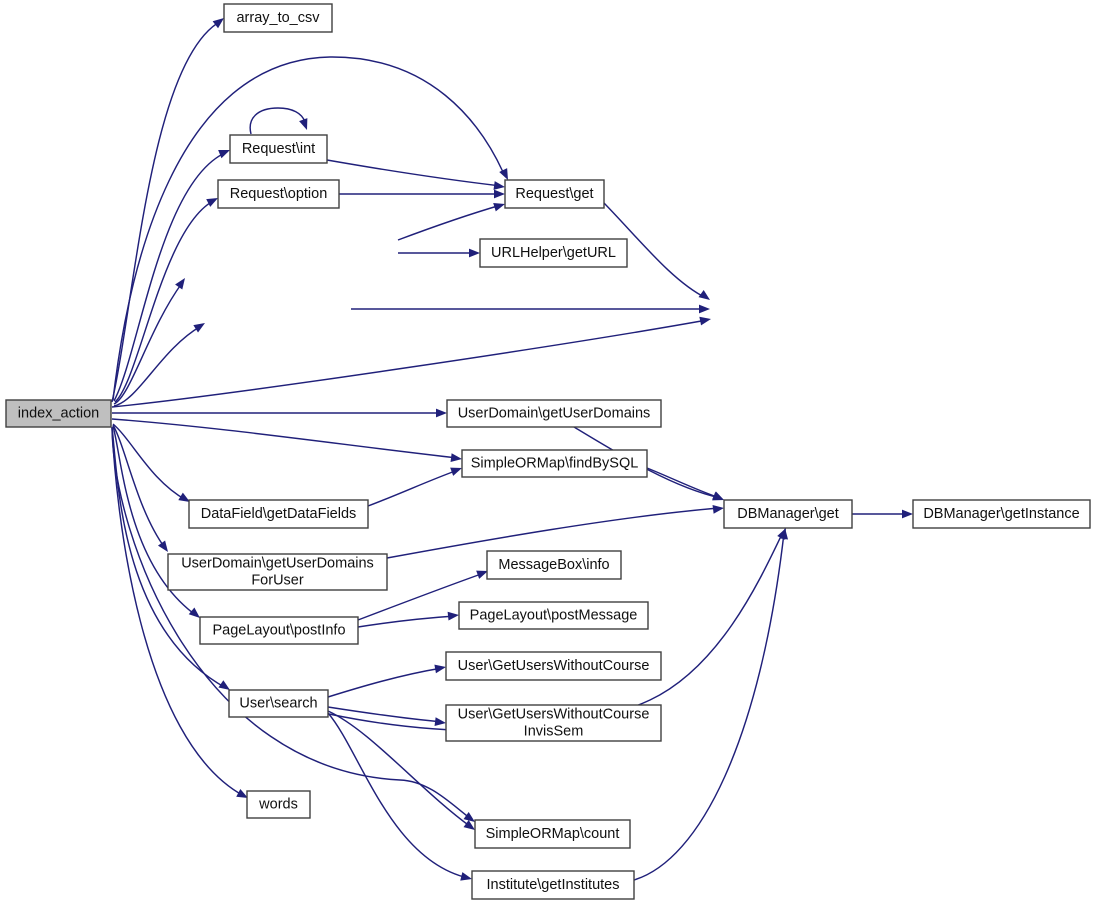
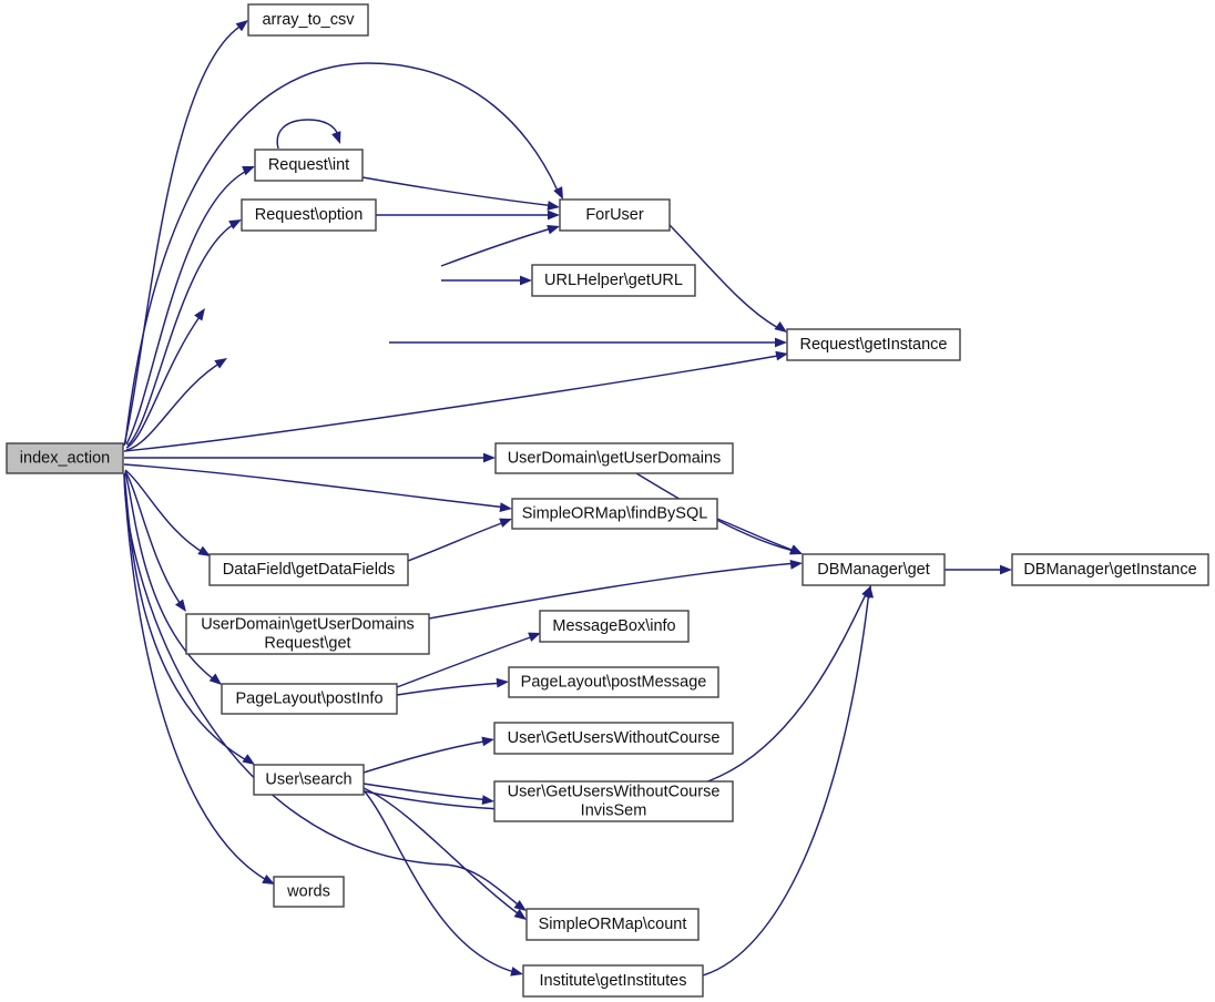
  index_action
  array_to_csv
  Request\int
  Request\option
- Request\get
+ ForUser
  URLHelper\getURL
+ Request\getInstance
  UserDomain\getUserDomains
  SimpleORMap\findBySQL
  DataField\getDataFields
  DBManager\get
  DBManager\getInstance
  UserDomain\getUserDomains
- ForUser
+ Request\get
  MessageBox\info
  PageLayout\postInfo
  PageLayout\postMessage
  User\GetUsersWithoutCourse
  User\search
  User\GetUsersWithoutCourse
  InvisSem
  words
  SimpleORMap\count
  Institute\getInstitutes
